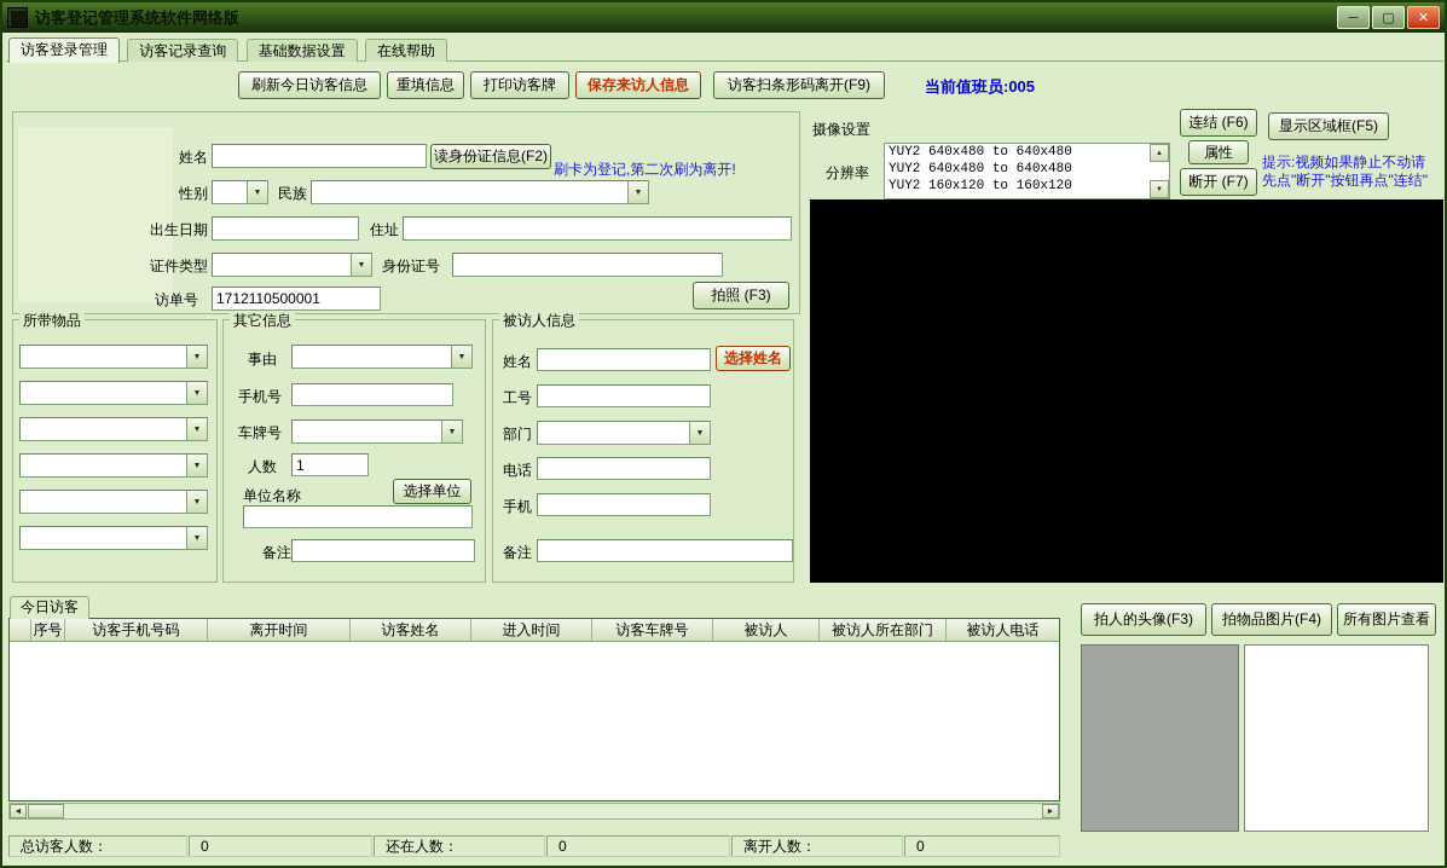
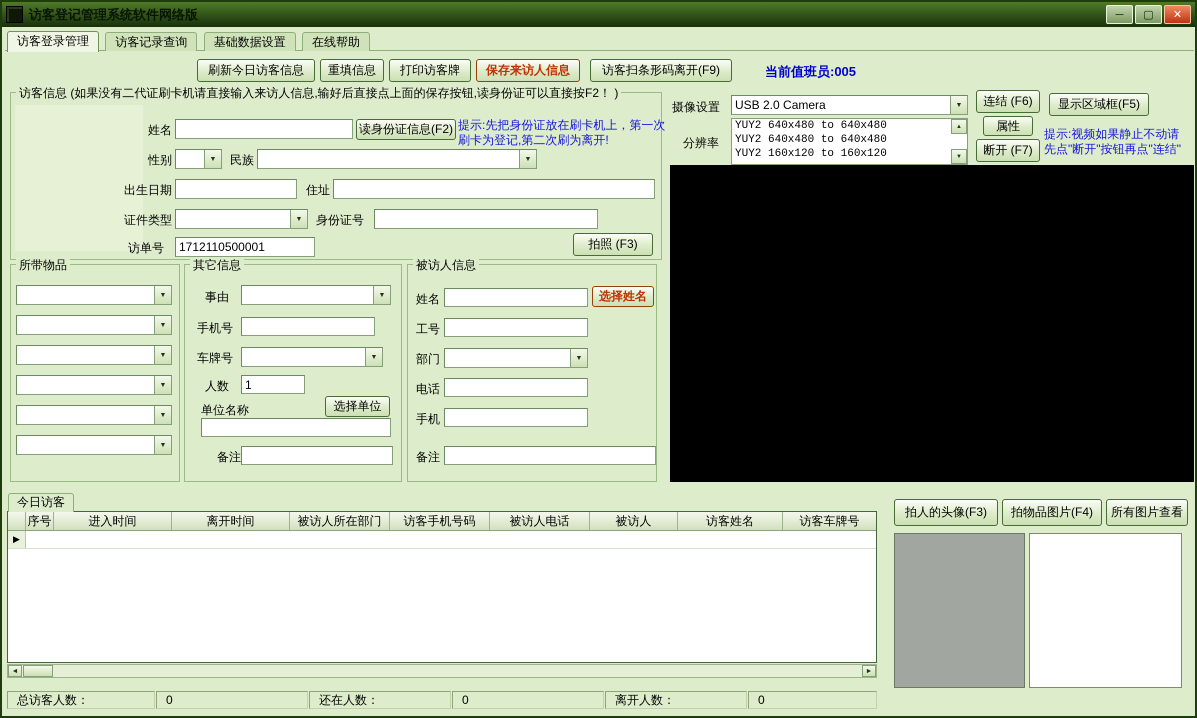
  访客登记管理系统软件网络版
  ─
  ▢
  ✕
  访客登录管理 访客记录查询 基础数据设置 在线帮助
  刷新今日访客信息
  重填信息
  打印访客牌
  保存来访人信息
  访客扫条形码离开(F9)
  当前值班员:005
+ 访客信息 (如果没有二代证刷卡机请直接输入来访人信息,输好后直接点上面的保存按钮,读身份证可以直接按F2！ )
  姓名
  读身份证信息(F2)
+ 提示:先把身份证放在刷卡机上，第一次
  刷卡为登记,第二次刷为离开!
  性别
  民族
  出生日期
  住址
  证件类型
  身份证号
  访单号
  1712110500001
  拍照 (F3)
  所带物品
  其它信息
  事由
  手机号
  车牌号
  人数
  1
  单位名称
  选择单位
  备注
  被访人信息
  姓名
  选择姓名
  工号
  部门
  电话
  手机
  备注
  摄像设置
+ USB 2.0 Camera
  连结 (F6)
  显示区域框(F5)
  分辨率
  YUY2 640x480 to 640x480
  YUY2 640x480 to 640x480
  YUY2 160x120 to 160x120
  属性
  断开 (F7)
  提示:视频如果静止不动请
  先点"断开"按钮再点"连结"
  今日访客
  序号
- 访客手机号码
+ 进入时间
  离开时间
- 访客姓名
+ 被访人所在部门
- 进入时间
+ 访客手机号码
- 访客车牌号
+ 被访人电话
  被访人
- 被访人所在部门
+ 访客姓名
- 被访人电话
+ 访客车牌号
+ ▶
  总访客人数：
  0
  还在人数：
  0
  离开人数：
  0
  拍人的头像(F3)
  拍物品图片(F4)
  所有图片查看
